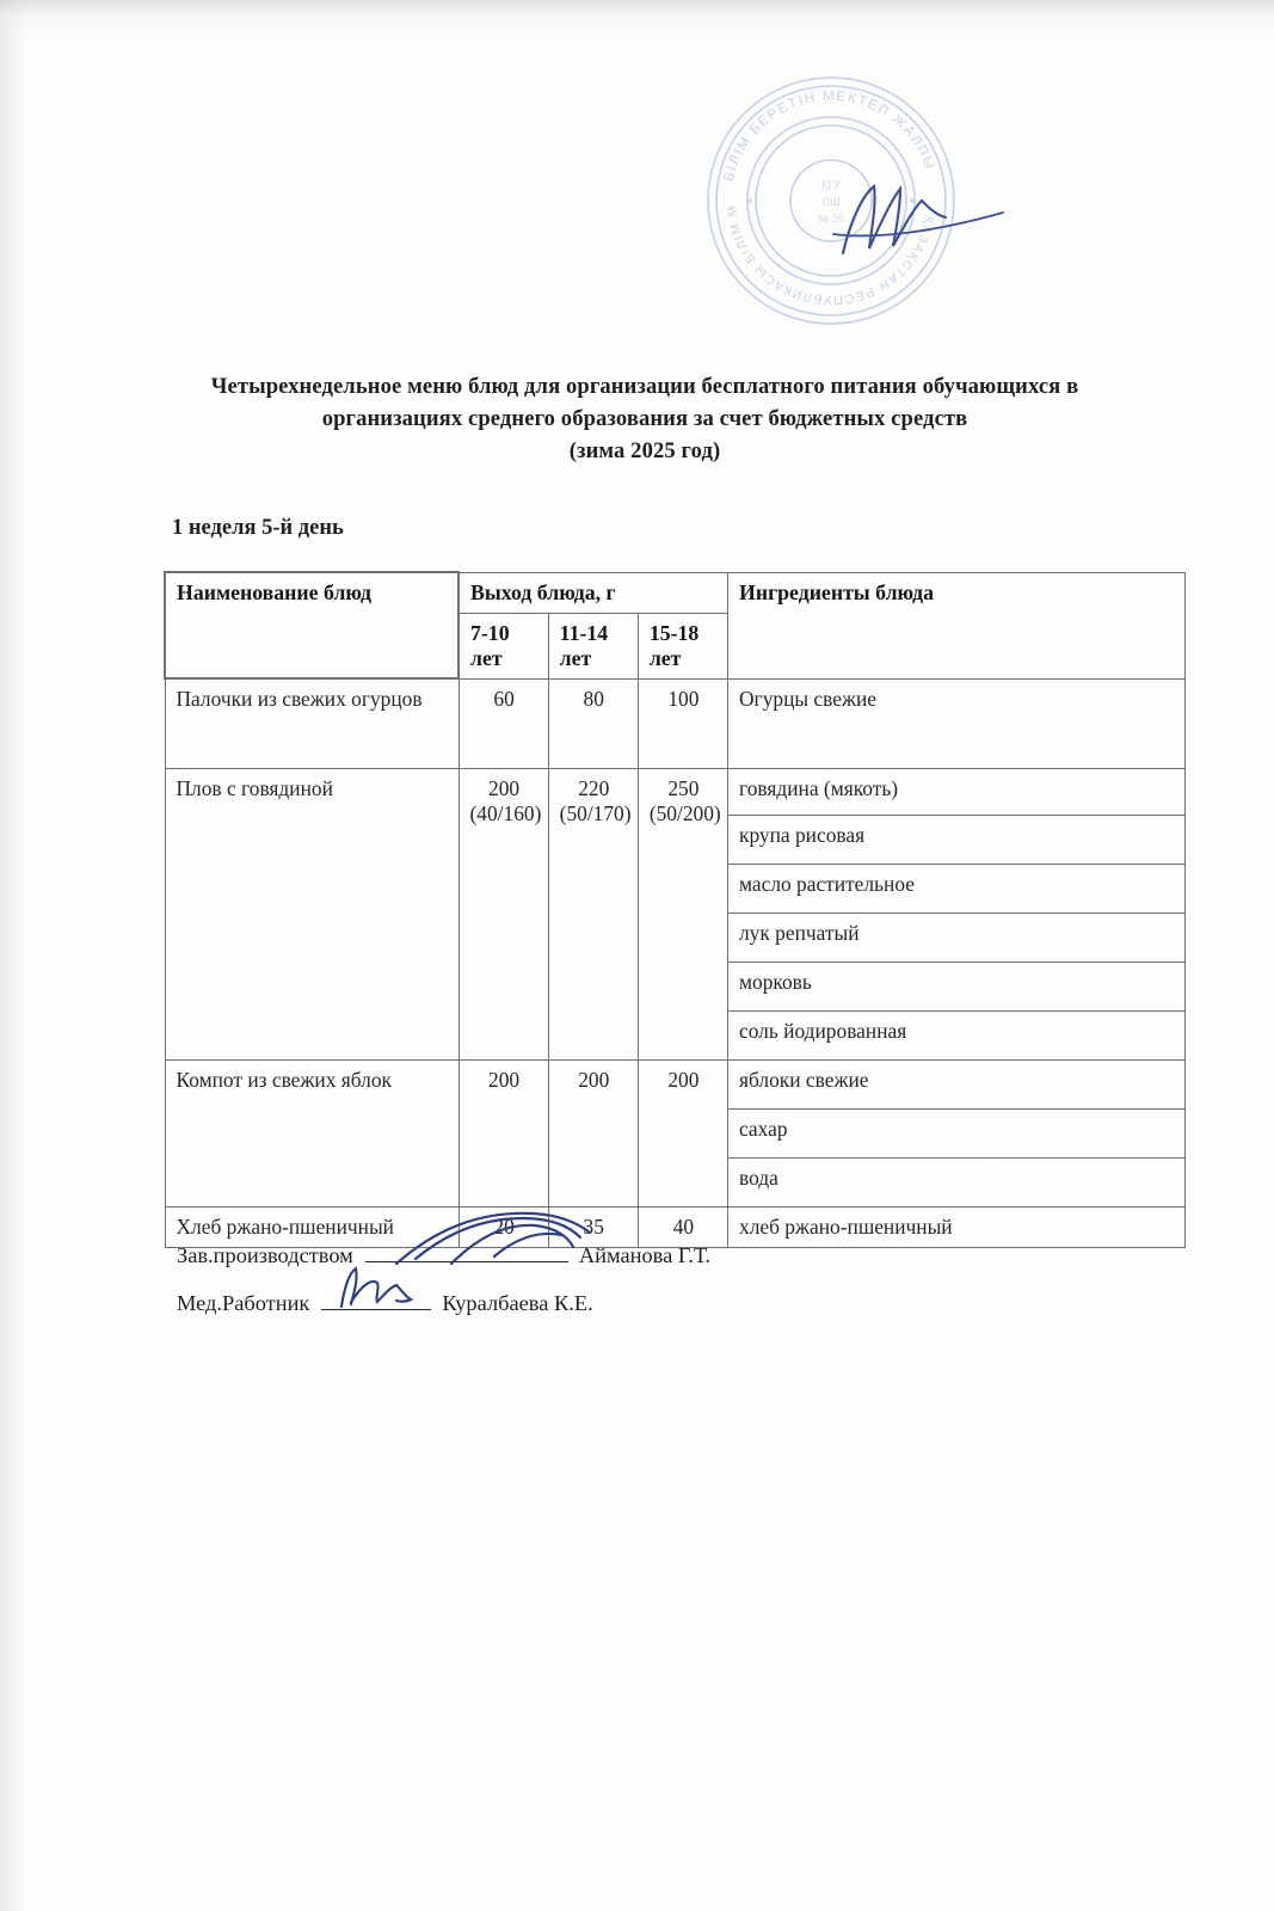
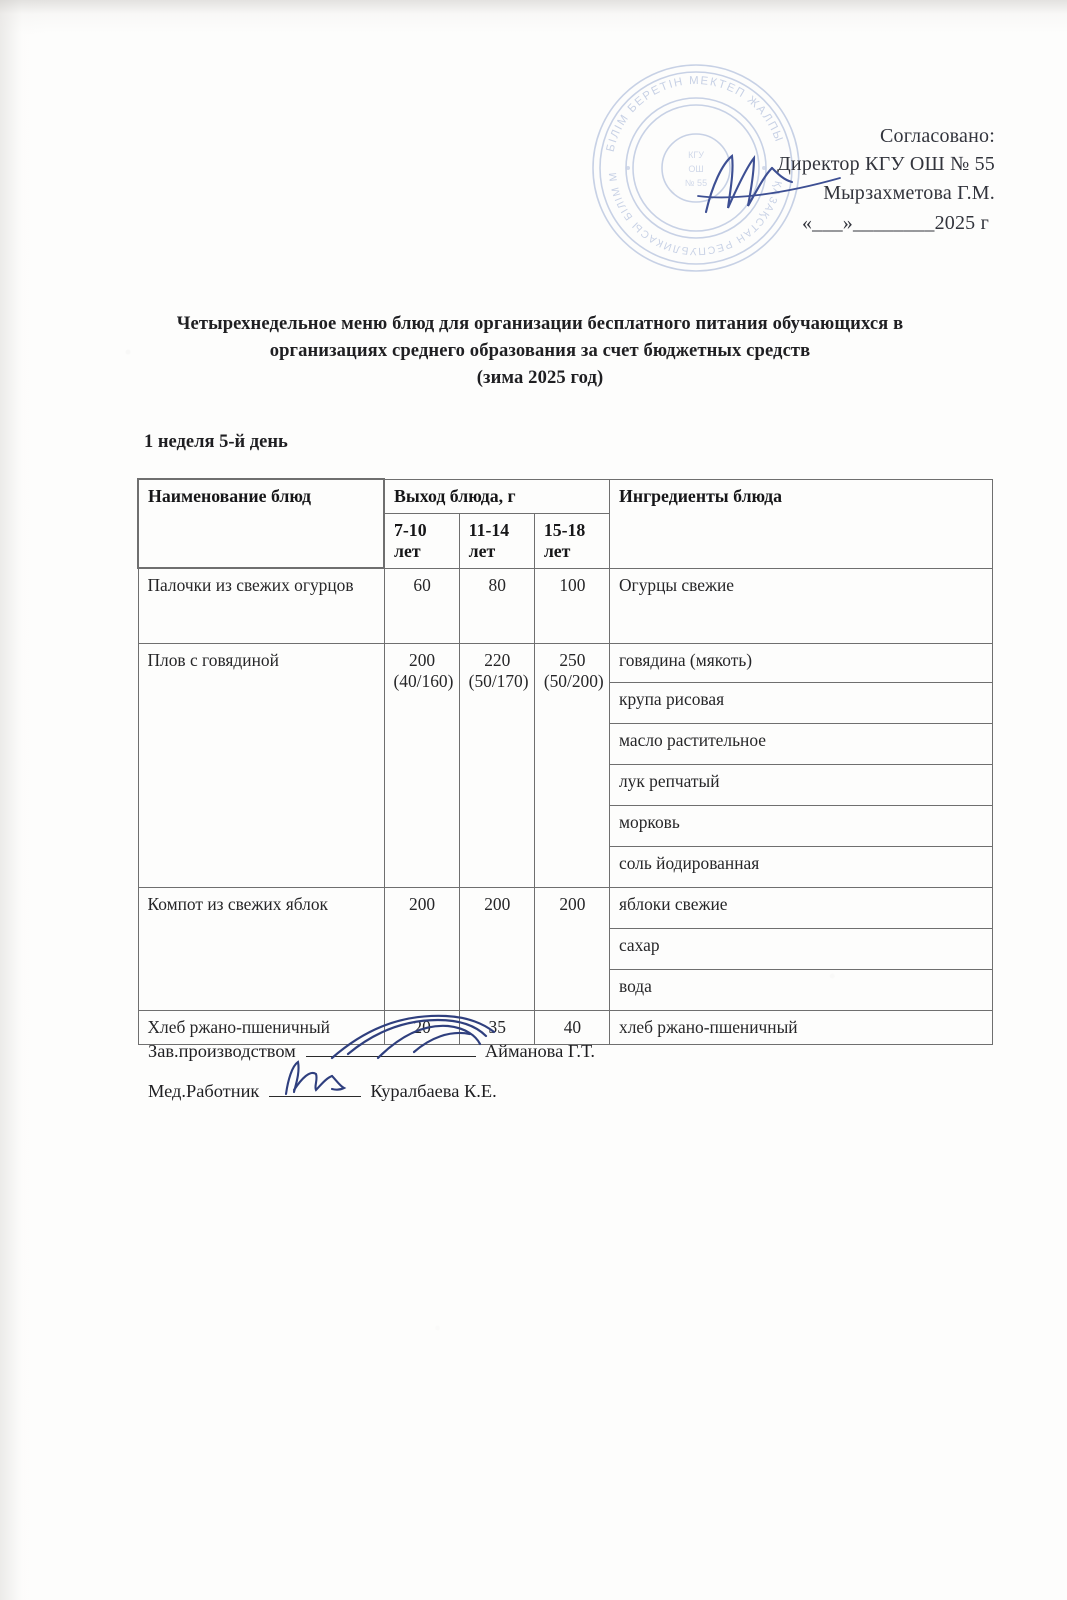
+ Согласовано:
+ Директор КГУ ОШ № 55
+ Мырзахметова Г.М.
+ «___»________2025 г
